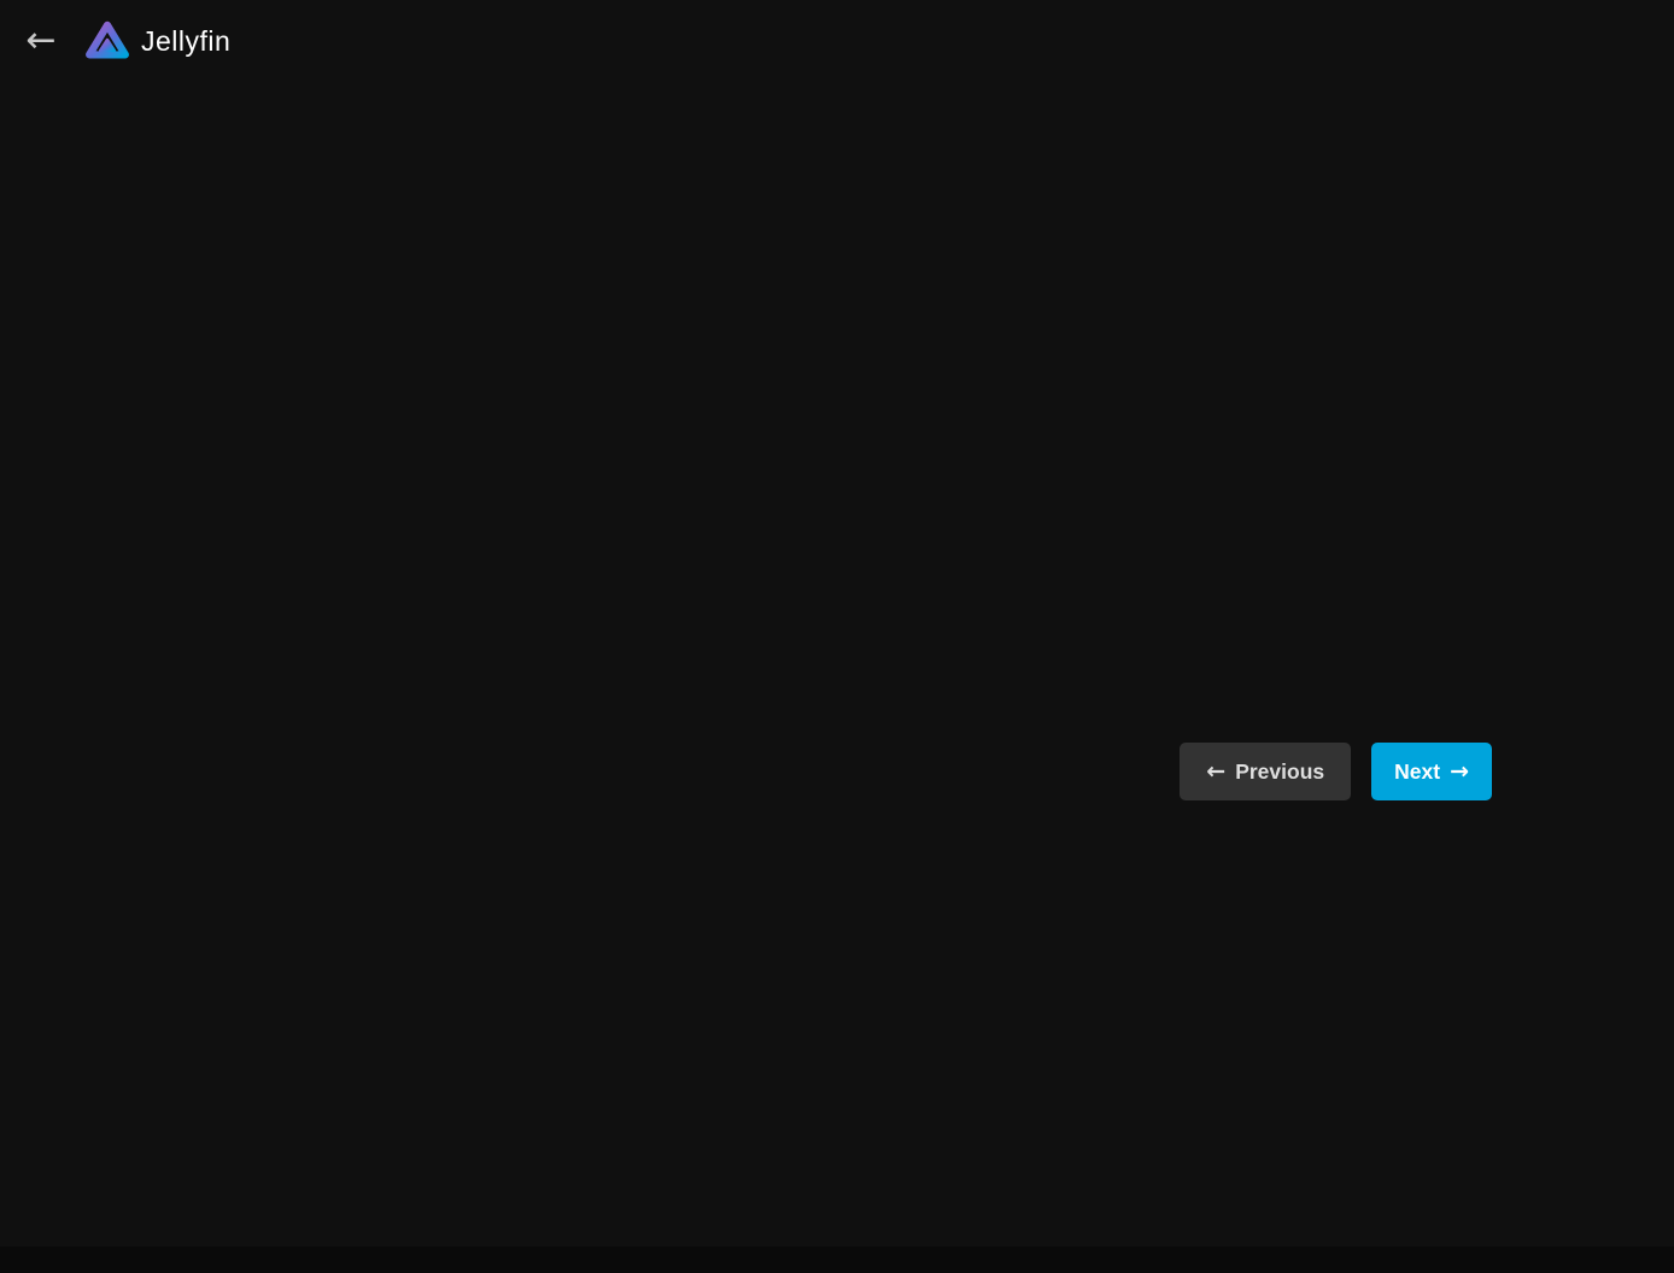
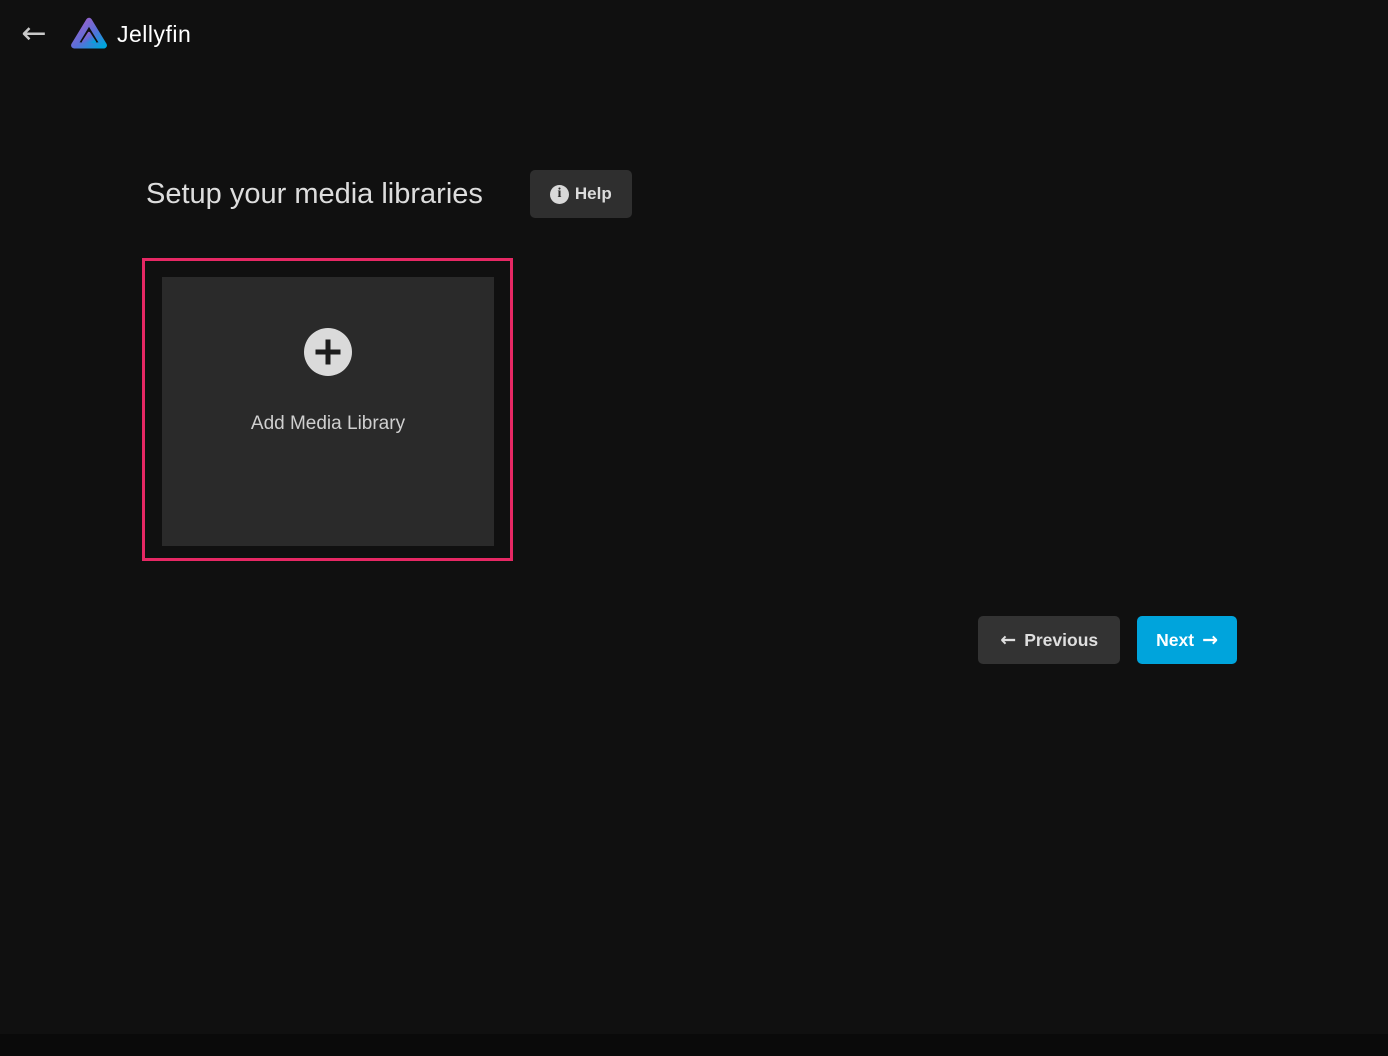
  ←
  Jellyfin
+ Setup your media libraries
+ i
+ Help
+ Add Media Library
  ←
  Previous
  Next
  →
